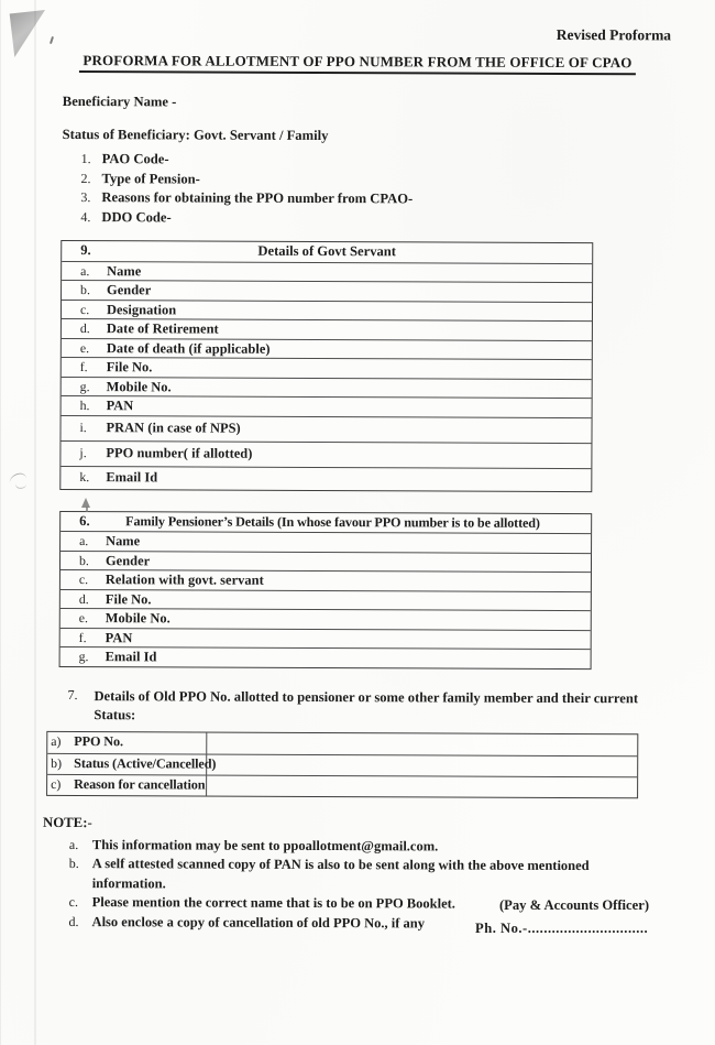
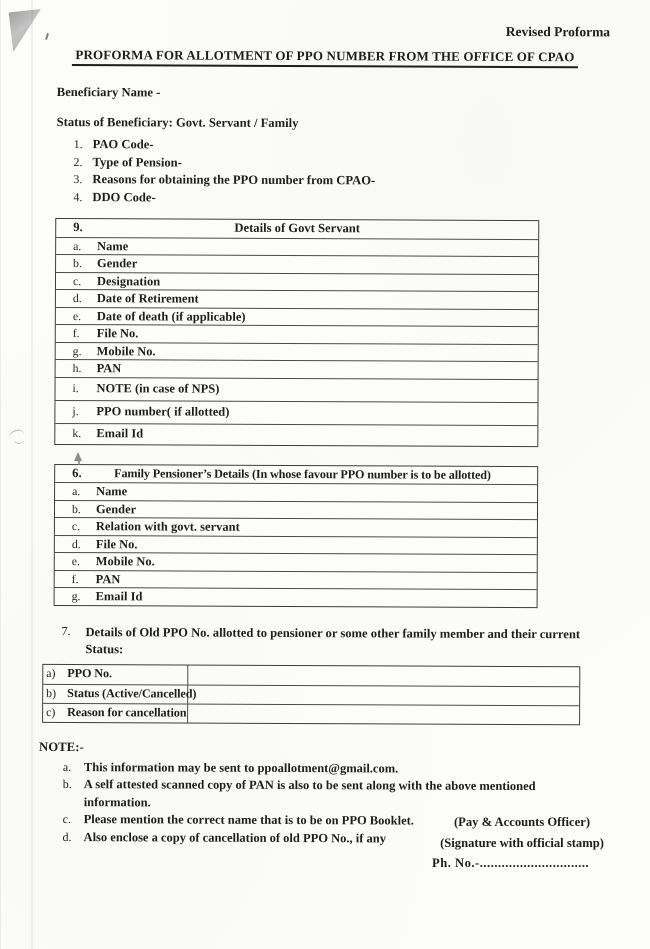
  Revised Proforma
  PROFORMA FOR ALLOTMENT OF PPO NUMBER FROM THE OFFICE OF CPAO
  Beneficiary Name -
  Status of Beneficiary: Govt. Servant / Family
  1.
  PAO Code-
  2.
  Type of Pension-
  3.
  Reasons for obtaining the PPO number from CPAO-
  4.
  DDO Code-
  9.
  Details of Govt Servant
  a.
  Name
  b.
  Gender
  c.
  Designation
  d.
  Date of Retirement
  e.
  Date of death (if applicable)
  f.
  File No.
  g.
  Mobile No.
  h.
  PAN
  i.
- PRAN (in case of NPS)
+ NOTE (in case of NPS)
  j.
  PPO number( if allotted)
  k.
  Email Id
  6.
  Family Pensioner’s Details (In whose favour PPO number is to be allotted)
  a.
  Name
  b.
  Gender
  c.
  Relation with govt. servant
  d.
  File No.
  e.
  Mobile No.
  f.
  PAN
  g.
  Email Id
  7.
  Details of Old PPO No. allotted to pensioner or some other family member and their current
  Status:
  a)
  PPO No.
  b)
  Status (Active/Cancelled)
  c)
  Reason for cancellation
  NOTE:-
  a.
  This information may be sent to ppoallotment@gmail.com.
  b.
  A self attested scanned copy of PAN is also to be sent along with the above mentioned information.
  c.
  Please mention the correct name that is to be on PPO Booklet.
  d.
  Also enclose a copy of cancellation of old PPO No., if any
  (Pay & Accounts Officer)
+ (Signature with official stamp)
  Ph. No.-..............................
